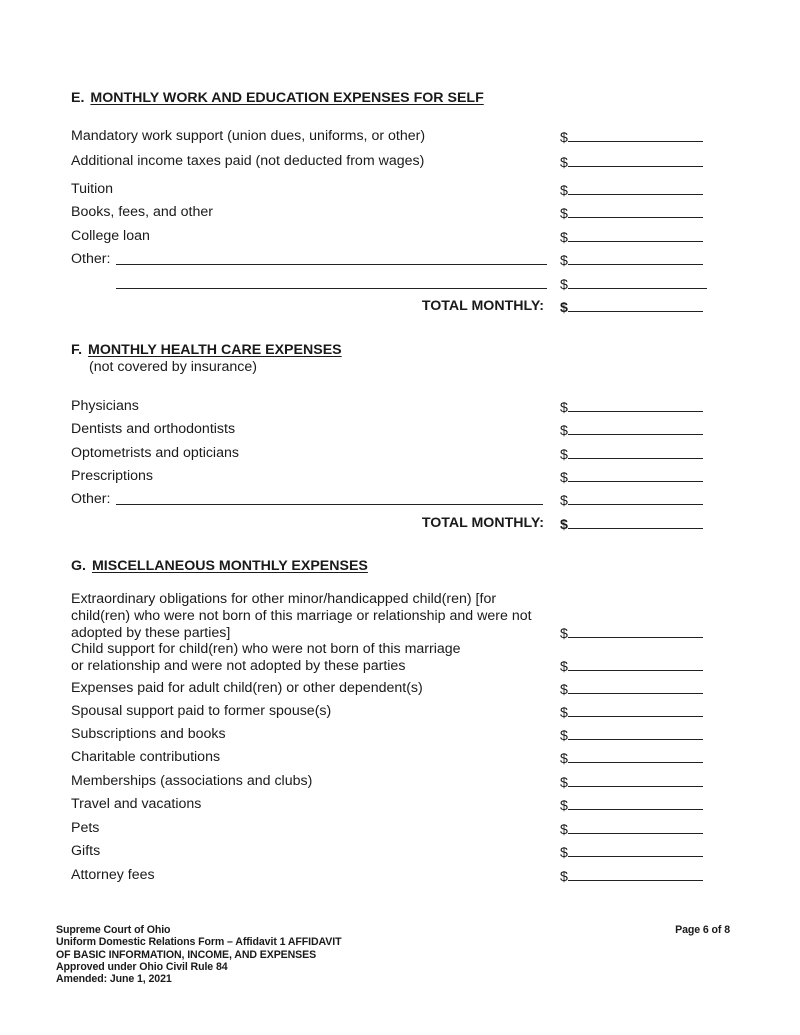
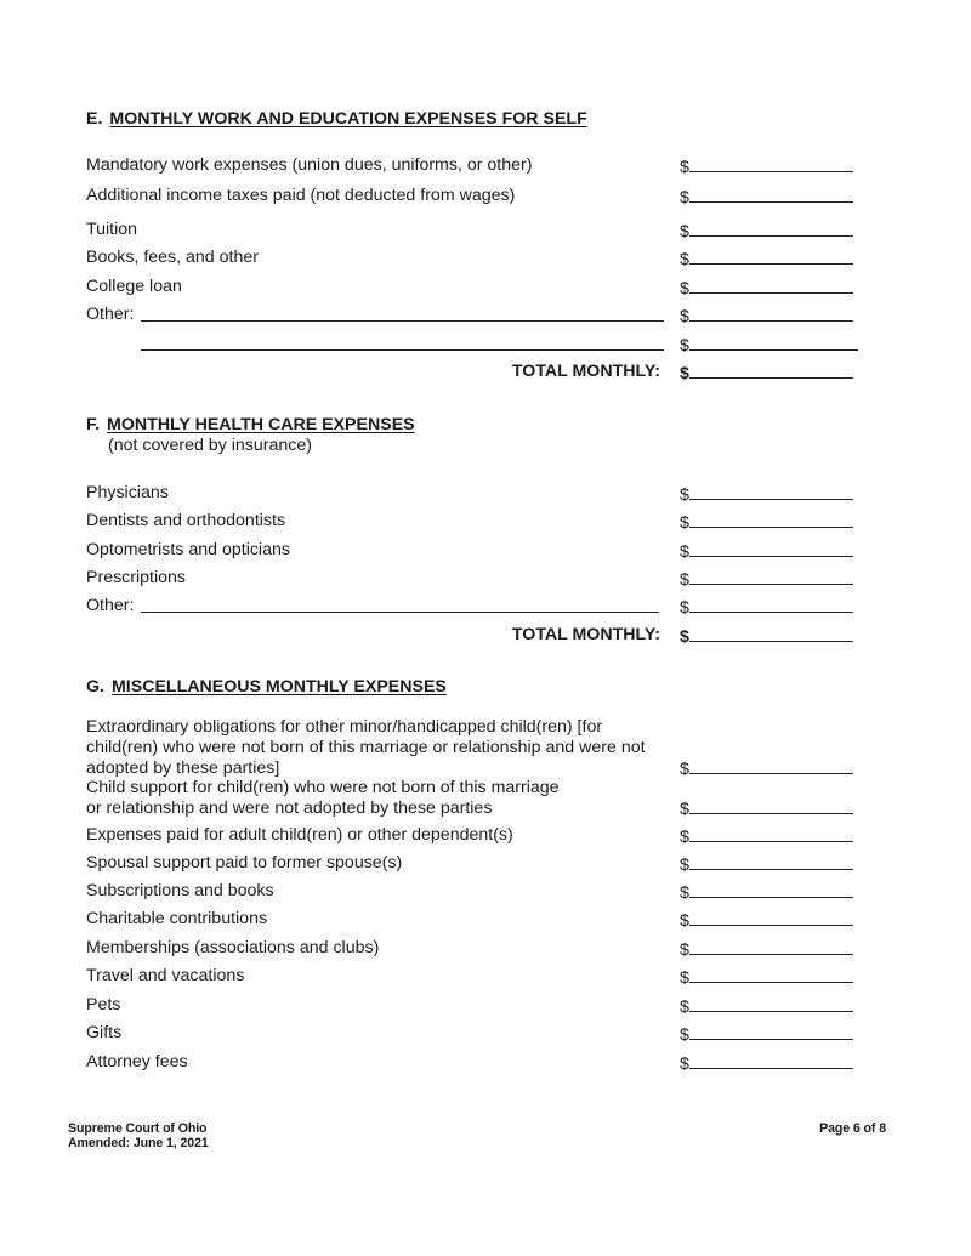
  E. MONTHLY WORK AND EDUCATION EXPENSES FOR SELF
- Mandatory work support (union dues, uniforms, or other)
+ Mandatory work expenses (union dues, uniforms, or other)
  $
  Additional income taxes paid (not deducted from wages)
  $
  Tuition
  $
  Books, fees, and other
  $
  College loan
  $
  Other:
  $
  $
  TOTAL MONTHLY:
  $
  F. MONTHLY HEALTH CARE EXPENSES
  (not covered by insurance)
  Physicians
  $
  Dentists and orthodontists
  $
  Optometrists and opticians
  $
  Prescriptions
  $
  Other:
  $
  TOTAL MONTHLY:
  $
  G. MISCELLANEOUS MONTHLY EXPENSES
  Extraordinary obligations for other minor/handicapped child(ren) [for
  child(ren) who were not born of this marriage or relationship and were not
  adopted by these parties]
  $
  Child support for child(ren) who were not born of this marriage
  or relationship and were not adopted by these parties
  $
  Expenses paid for adult child(ren) or other dependent(s)
  $
  Spousal support paid to former spouse(s)
  $
  Subscriptions and books
  $
  Charitable contributions
  $
  Memberships (associations and clubs)
  $
  Travel and vacations
  $
  Pets
  $
  Gifts
  $
  Attorney fees
  $
  Supreme Court of Ohio
- Uniform Domestic Relations Form – Affidavit 1 AFFIDAVIT
- OF BASIC INFORMATION, INCOME, AND EXPENSES
- Approved under Ohio Civil Rule 84
  Amended: June 1, 2021
  Page 6 of 8
